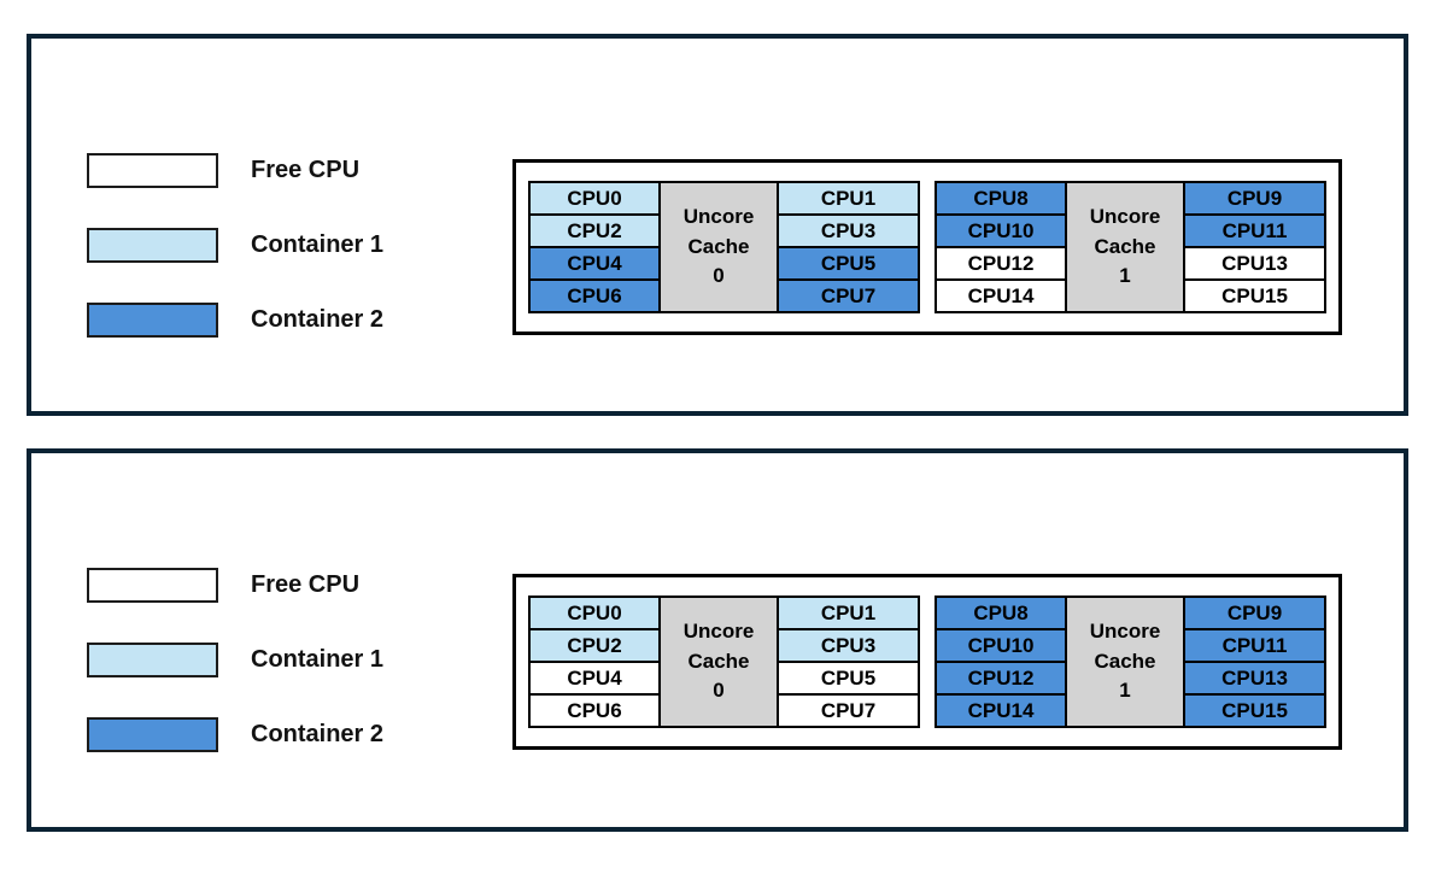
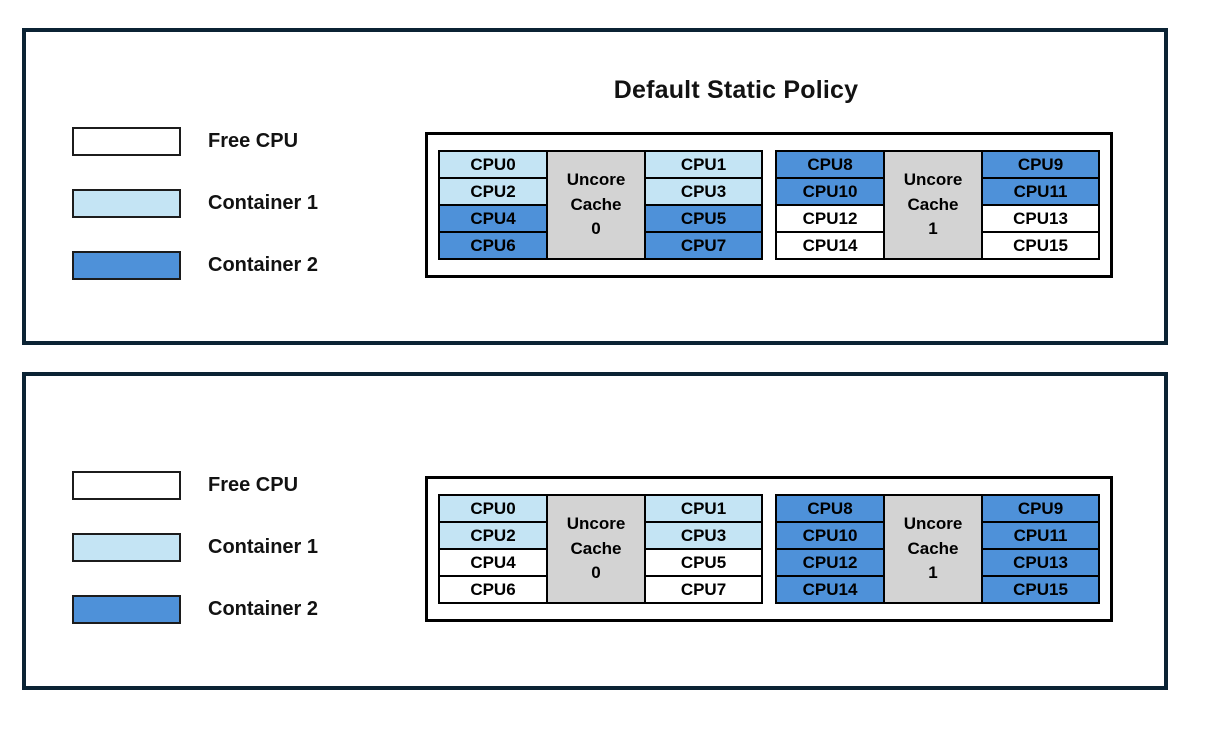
+ Default Static Policy
  Free CPU
  Container 1
  Container 2
  CPU0
  CPU2
  CPU4
  CPU6
  Uncore Cache 0
  CPU1
  CPU3
  CPU5
  CPU7
  CPU8
  CPU10
  CPU12
  CPU14
  Uncore Cache 1
  CPU9
  CPU11
  CPU13
  CPU15
  Free CPU
  Container 1
  Container 2
  CPU0
  CPU2
  CPU4
  CPU6
  Uncore Cache 0
  CPU1
  CPU3
  CPU5
  CPU7
  CPU8
  CPU10
  CPU12
  CPU14
  Uncore Cache 1
  CPU9
  CPU11
  CPU13
  CPU15
